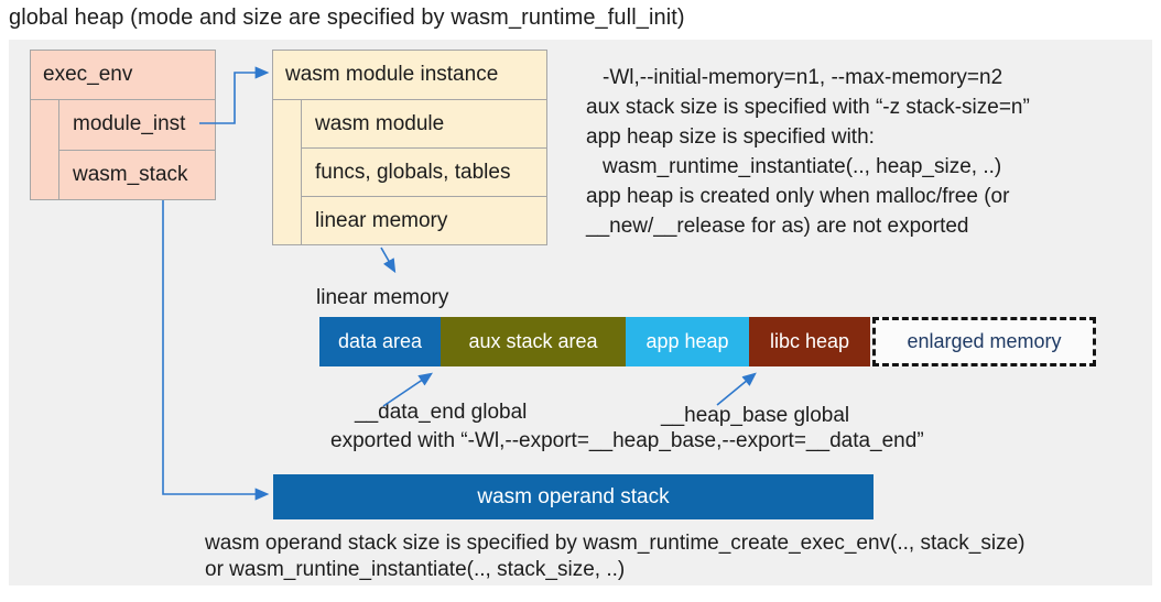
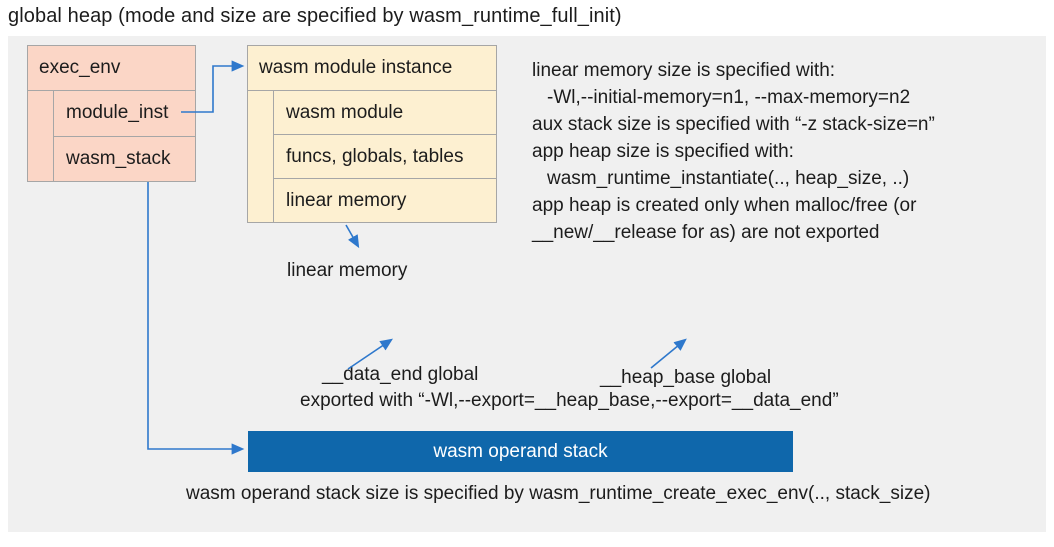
  global heap (mode and size are specified by wasm_runtime_full_init)
  exec_env
  module_inst
  wasm_stack
  wasm module instance
  wasm module
  funcs, globals, tables
  linear memory
+ linear memory size is specified with:
  -Wl,--initial-memory=n1, --max-memory=n2
  aux stack size is specified with “-z stack-size=n”
  app heap size is specified with:
  wasm_runtime_instantiate(.., heap_size, ..)
  app heap is created only when malloc/free (or
  __new/__release for as) are not exported
  linear memory
- data area
- aux stack area
- app heap
- libc heap
- enlarged memory
  __data_end global
  __heap_base global
  exported with “-Wl,--export=__heap_base,--export=__data_end”
  wasm operand stack
  wasm operand stack size is specified by wasm_runtime_create_exec_env(.., stack_size)
- or wasm_runtine_instantiate(.., stack_size, ..)
